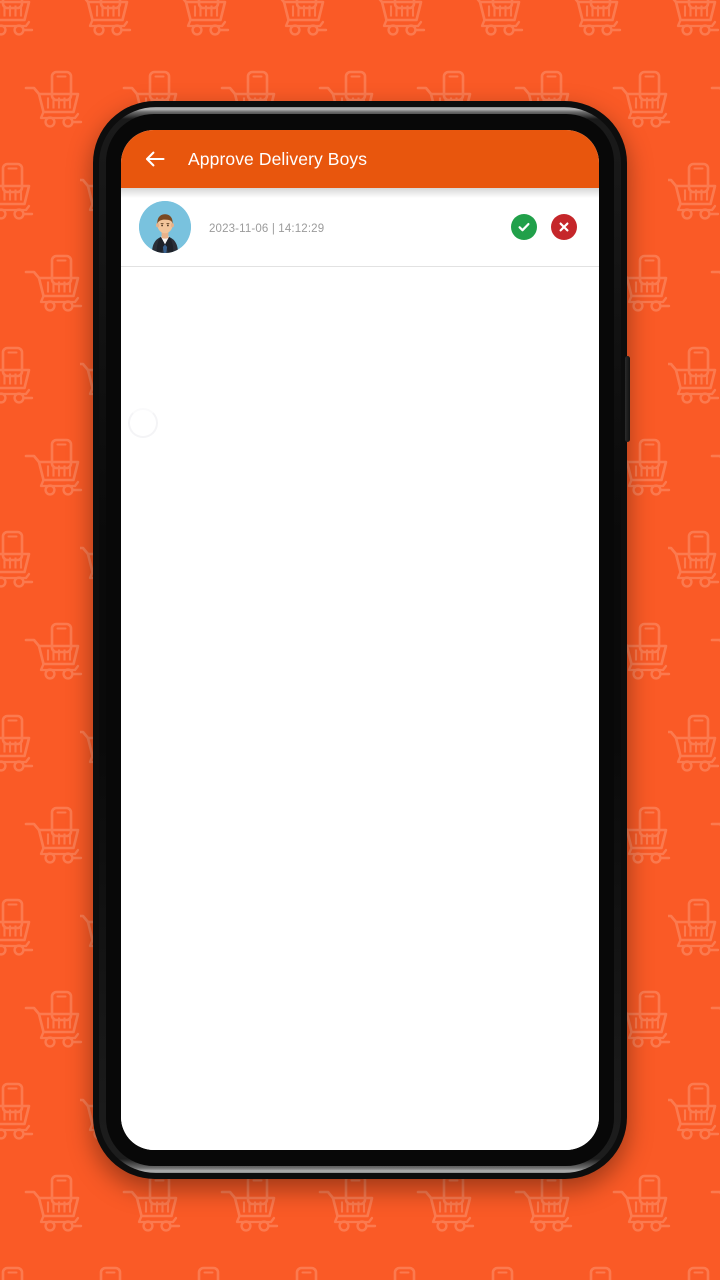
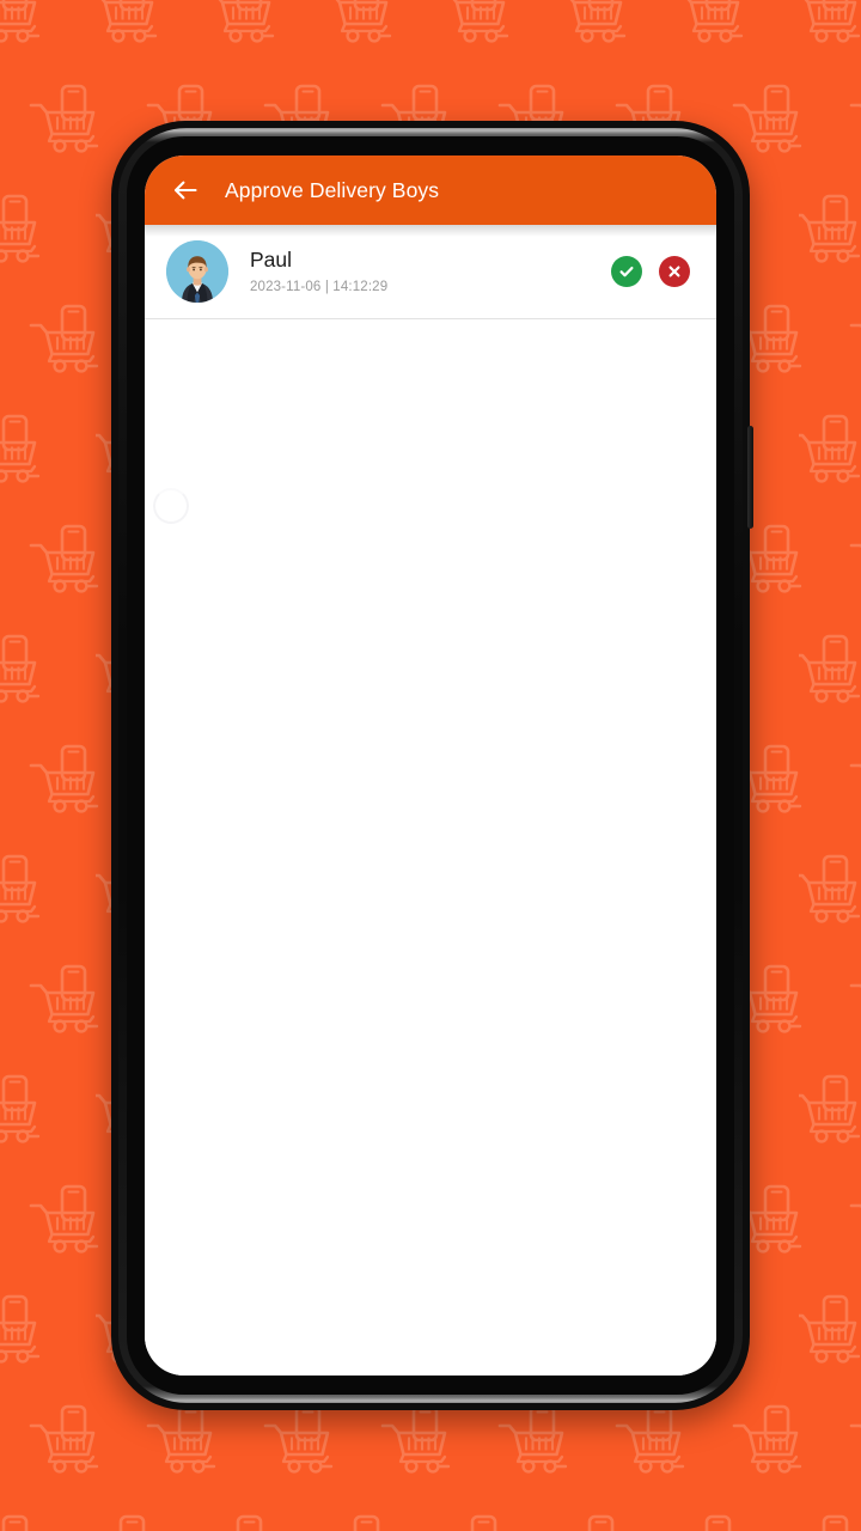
  Approve Delivery Boys
+ Paul
  2023-11-06 | 14:12:29
